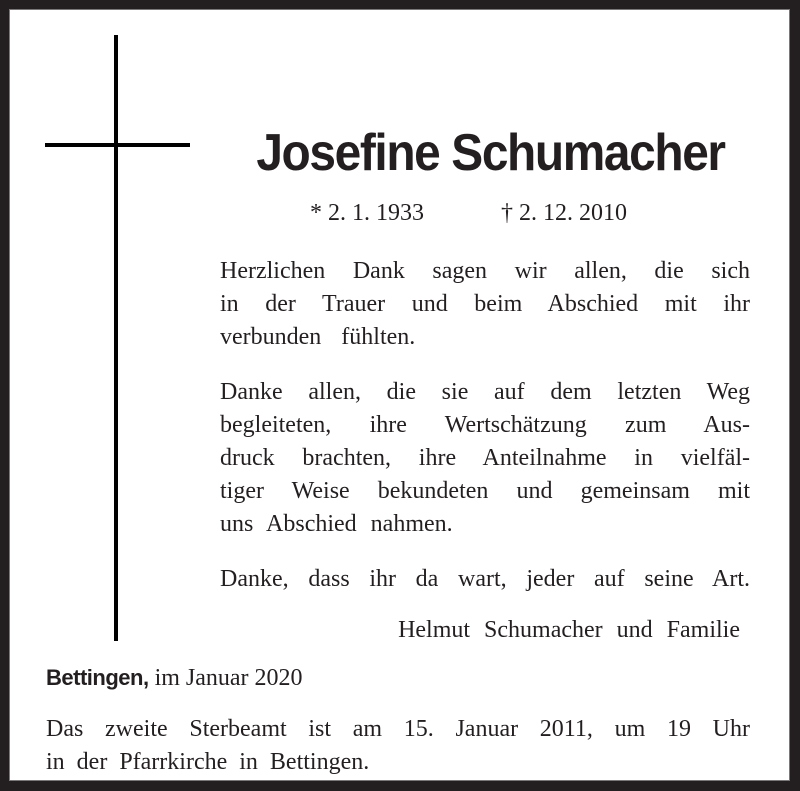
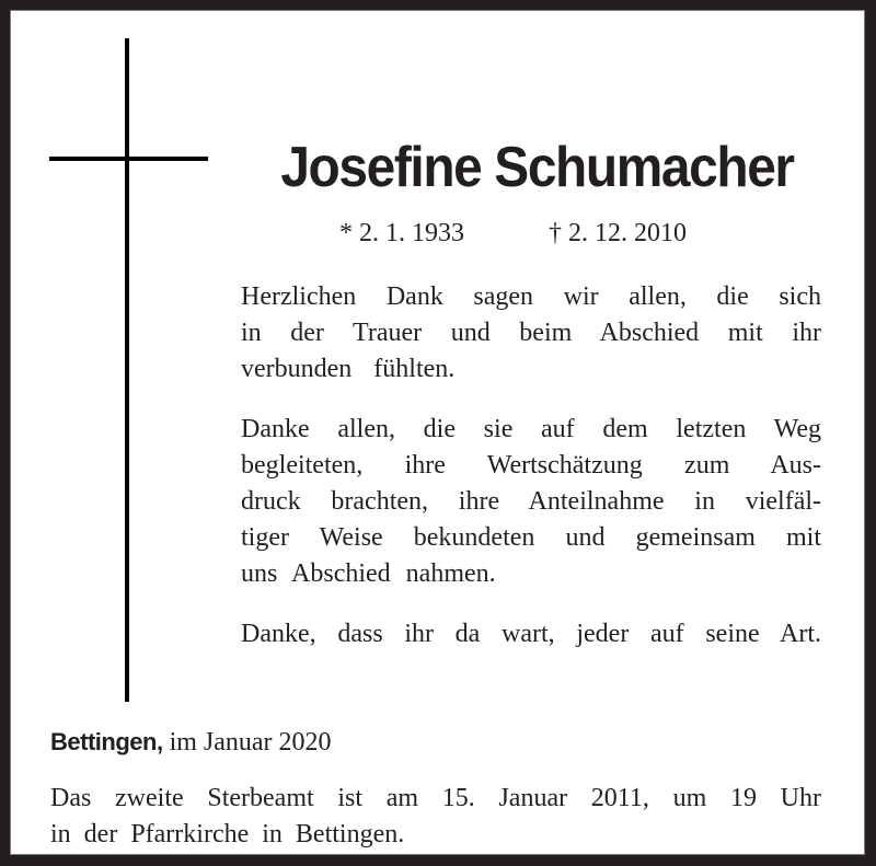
  Josefine Schumacher
  * 2. 1. 1933 † 2. 12. 2010
  Herzlichen Dank sagen wir allen, die sich
  in der Trauer und beim Abschied mit ihr
  verbunden fühlten.
  Danke allen, die sie auf dem letzten Weg
  begleiteten, ihre Wertschätzung zum Aus-
  druck brachten, ihre Anteilnahme in vielfäl-
  tiger Weise bekundeten und gemeinsam mit
  uns Abschied nahmen.
  Danke, dass ihr da wart, jeder auf seine Art.
- Helmut Schumacher und Familie
  Bettingen, im Januar 2020
  Das zweite Sterbeamt ist am 15. Januar 2011, um 19 Uhr
  in der Pfarrkirche in Bettingen.
